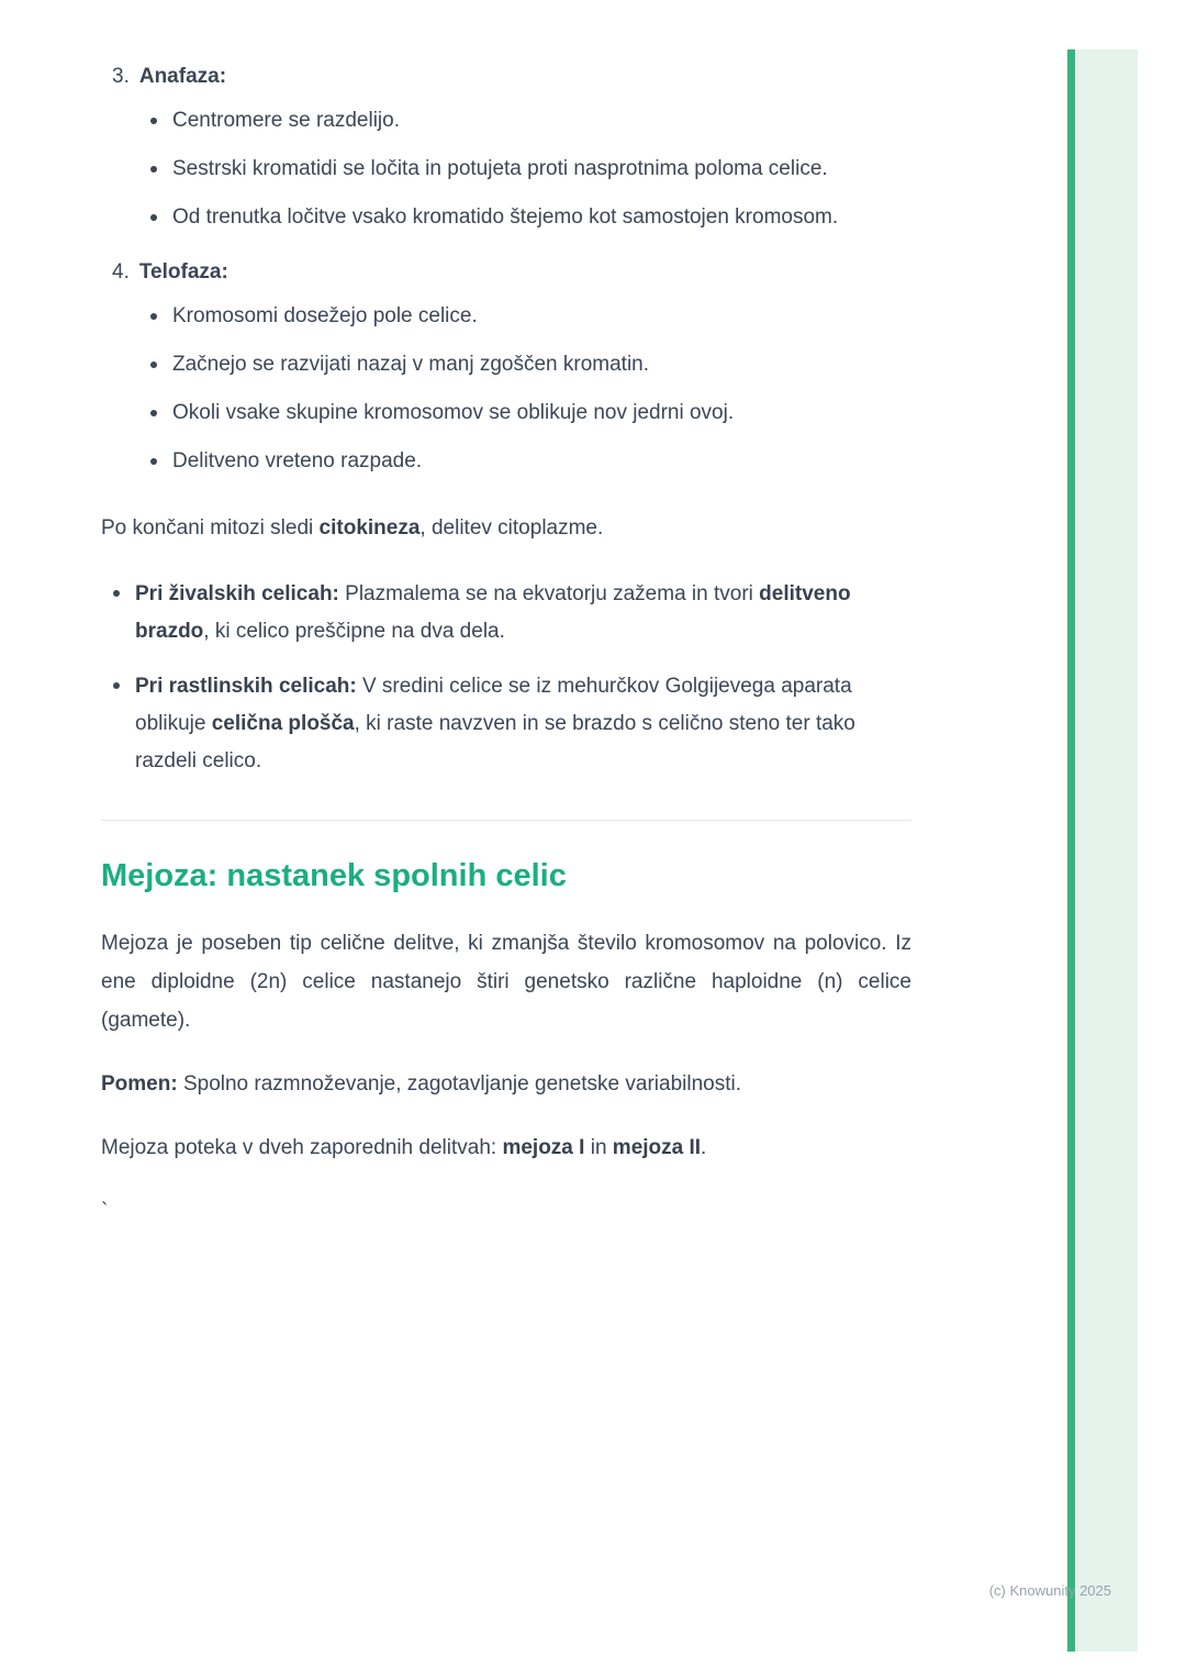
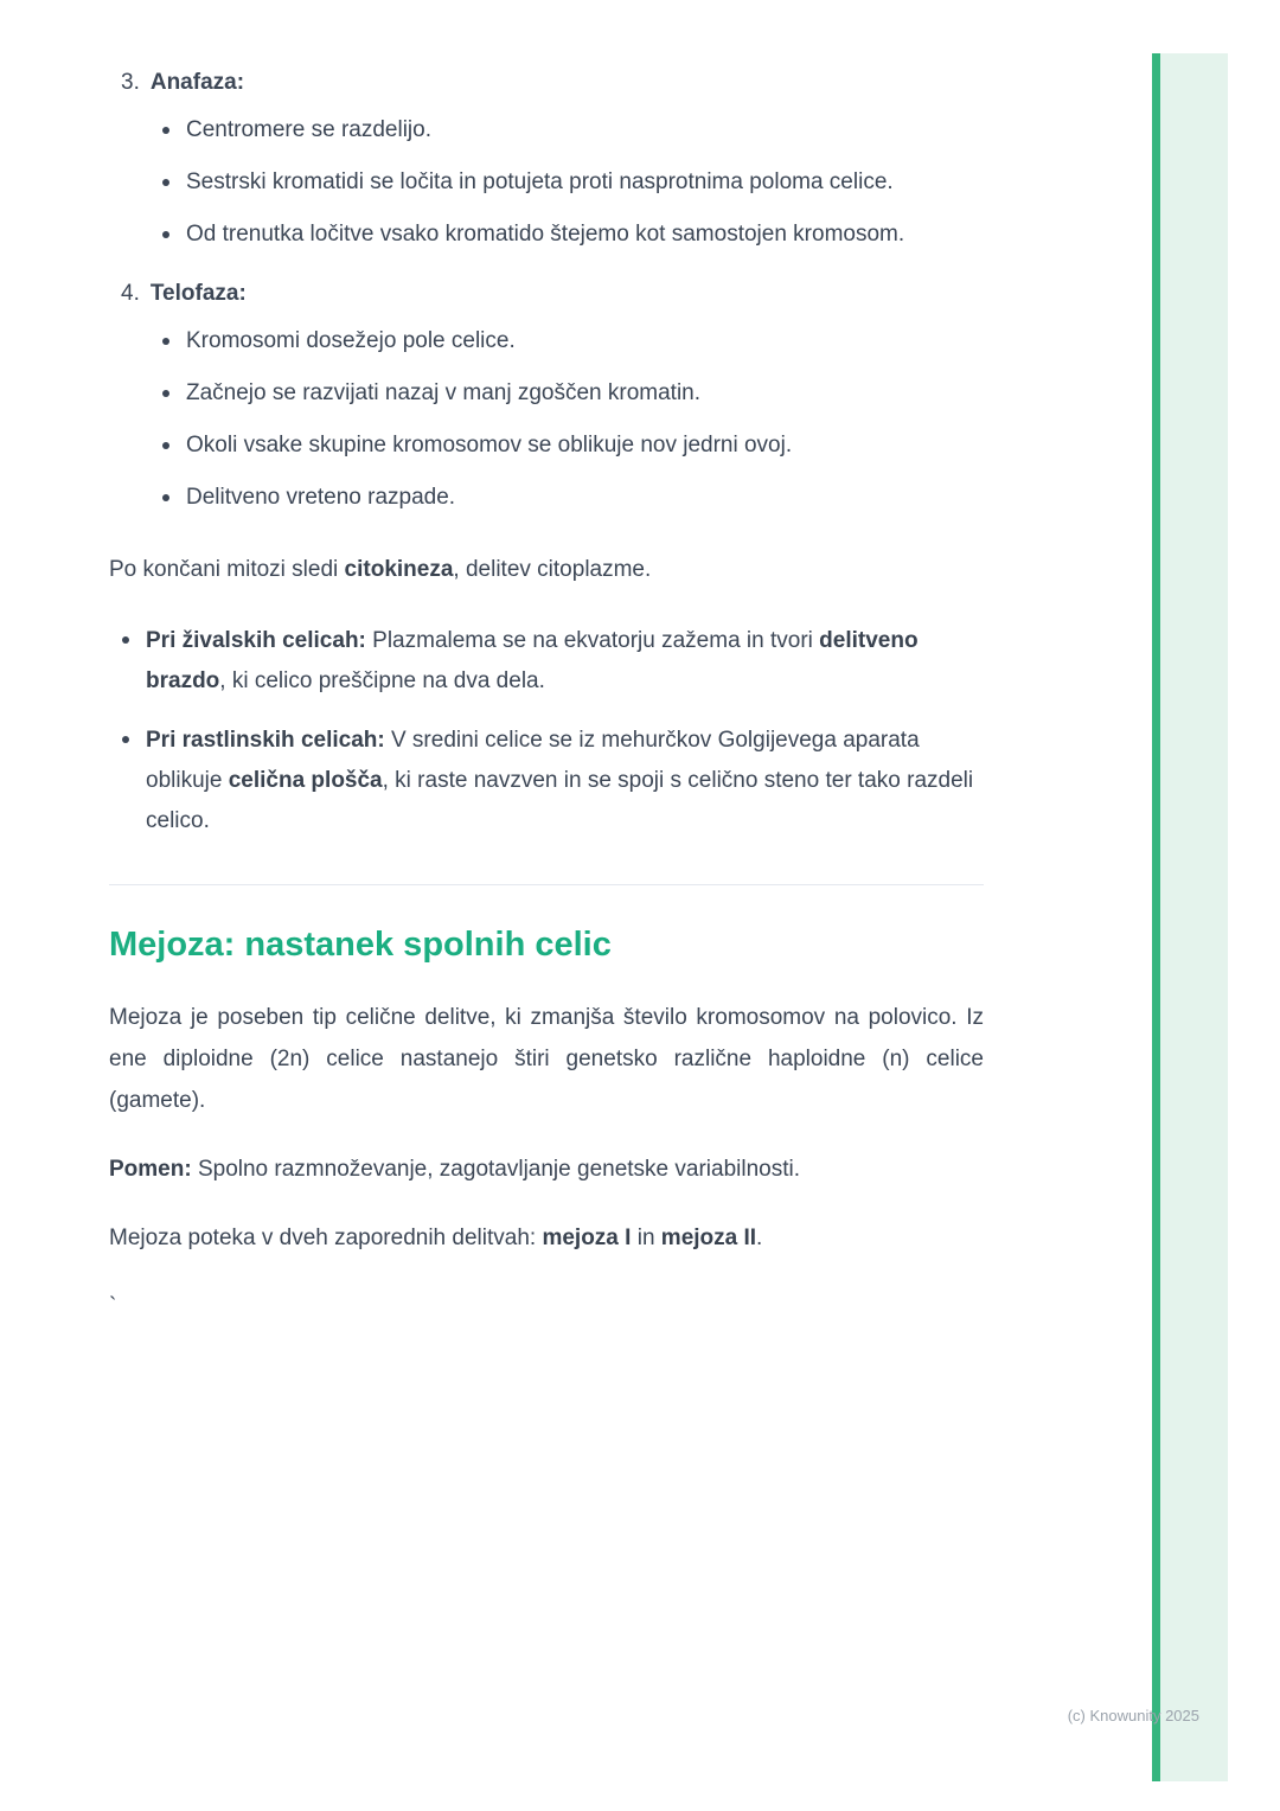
  3.
  Anafaza:
  Centromere se razdelijo.
  Sestrski kromatidi se ločita in potujeta proti nasprotnima poloma celice.
  Od trenutka ločitve vsako kromatido štejemo kot samostojen kromosom.
  4.
  Telofaza:
  Kromosomi dosežejo pole celice.
  Začnejo se razvijati nazaj v manj zgoščen kromatin.
  Okoli vsake skupine kromosomov se oblikuje nov jedrni ovoj.
  Delitveno vreteno razpade.
  Po končani mitozi sledi citokineza, delitev citoplazme.
  Pri živalskih celicah: Plazmalema se na ekvatorju zažema in tvori delitveno brazdo, ki celico preščipne na dva dela.
- Pri rastlinskih celicah: V sredini celice se iz mehurčkov Golgijevega aparata oblikuje celična plošča, ki raste navzven in se brazdo s celično steno ter tako razdeli celico.
+ Pri rastlinskih celicah: V sredini celice se iz mehurčkov Golgijevega aparata oblikuje celična plošča, ki raste navzven in se spoji s celično steno ter tako razdeli celico.
  Mejoza: nastanek spolnih celic
  Mejoza je poseben tip celične delitve, ki zmanjša število kromosomov na polovico. Iz ene diploidne (2n) celice nastanejo štiri genetsko različne haploidne (n) celice (gamete).
  Pomen: Spolno razmnoževanje, zagotavljanje genetske variabilnosti.
  Mejoza poteka v dveh zaporednih delitvah: mejoza I in mejoza II.
  `
  (c) Knowunity 2025
